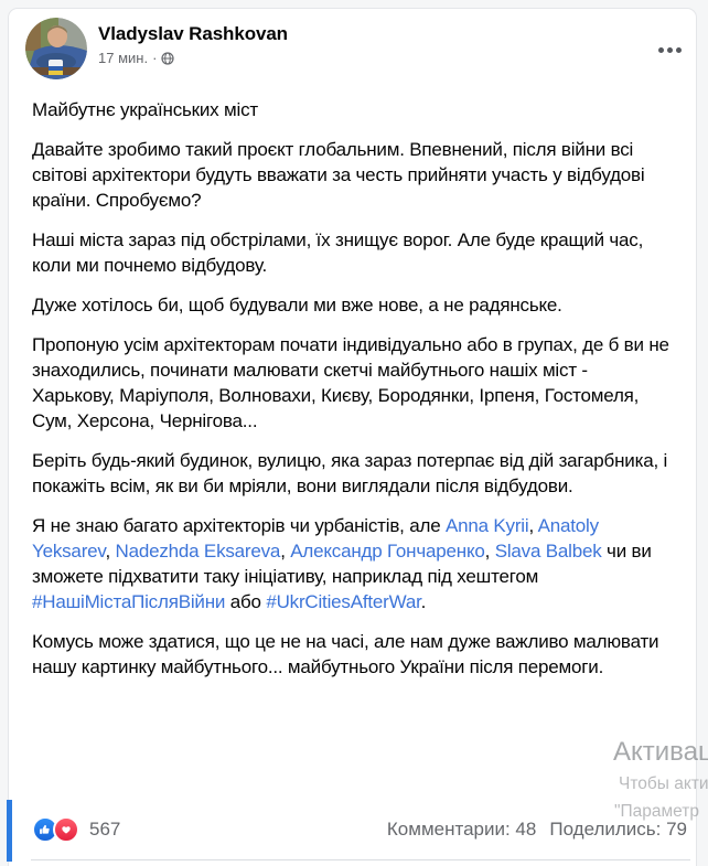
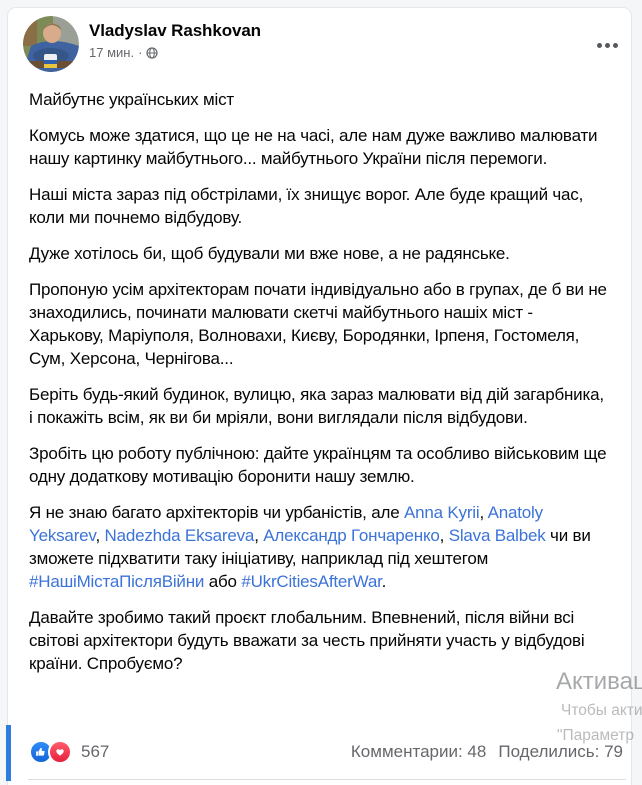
  Vladyslav Rashkovan
  17 мин.
  ·
  Майбутнє українських міст
- Давайте зробимо такий проєкт глобальним. Впевнений, після війни всі світові архітектори будуть вважати за честь прийняти участь у відбудові країни. Спробуємо?
+ Комусь може здатися, що це не на часі, але нам дуже важливо малювати нашу картинку майбутнього... майбутнього України після перемоги.
  Наші міста зараз під обстрілами, їх знищує ворог. Але буде кращий час, коли ми почнемо відбудову.
  Дуже хотілось би, щоб будували ми вже нове, а не радянське.
  Пропоную усім архітекторам почати індивідуально або в групах, де б ви не знаходились, починати малювати скетчі майбутнього нашіх міст - Харькову, Маріуполя, Волновахи, Києву, Бородянки, Ірпеня, Гостомеля, Сум, Херсона, Чернігова...
- Беріть будь-який будинок, вулицю, яка зараз потерпає від дій загарбника, і покажіть всім, як ви би мріяли, вони виглядали після відбудови.
+ Беріть будь-який будинок, вулицю, яка зараз малювати від дій загарбника, і покажіть всім, як ви би мріяли, вони виглядали після відбудови.
+ Зробіть цю роботу публічною: дайте українцям та особливо військовим ще одну додаткову мотивацію боронити нашу землю.
  Я не знаю багато архітекторів чи урбаністів, але Anna Kyrii, Anatoly Yeksarev, Nadezhda Eksareva, Александр Гончаренко, Slava Balbek чи ви зможете підхватити таку ініціативу, наприклад під хештегом #НашіМістаПісляВійни або #UkrCitiesAfterWar.
- Комусь може здатися, що це не на часі, але нам дуже важливо малювати нашу картинку майбутнього... майбутнього України після перемоги.
+ Давайте зробимо такий проєкт глобальним. Впевнений, після війни всі світові архітектори будуть вважати за честь прийняти участь у відбудові країни. Спробуємо?
  567
  Комментарии: 48
  Поделились: 79
  Активац
  Чтобы акти
  "Параметр
